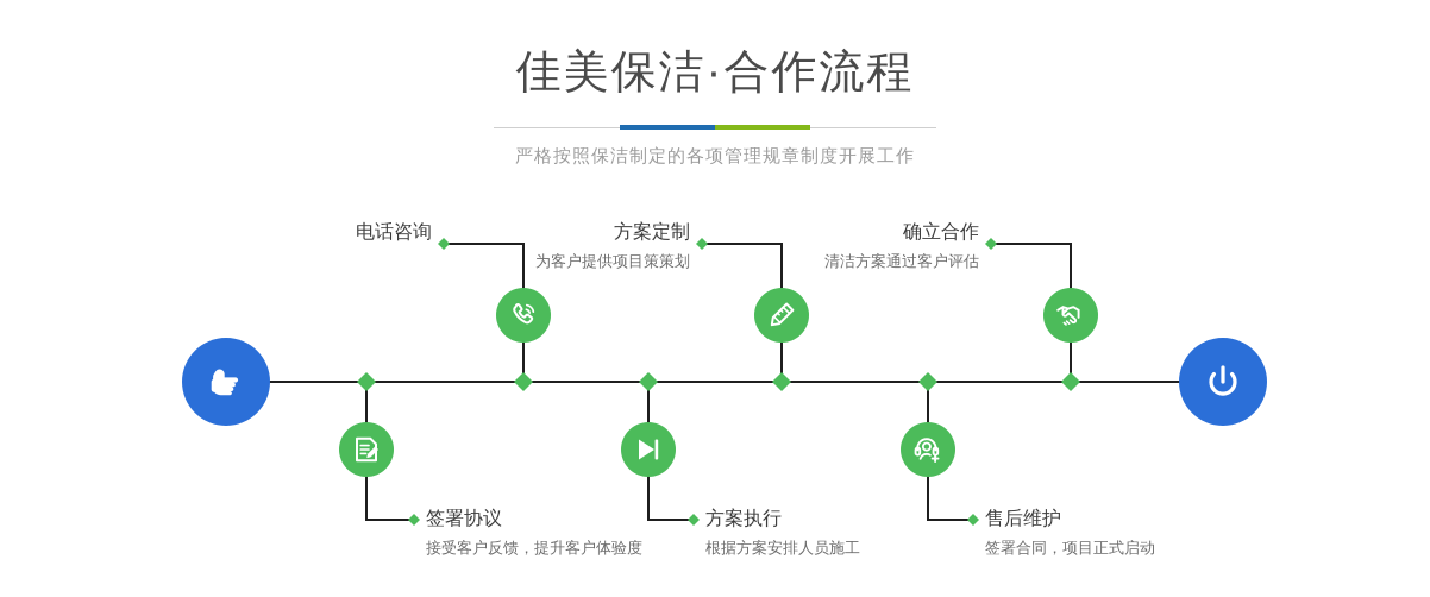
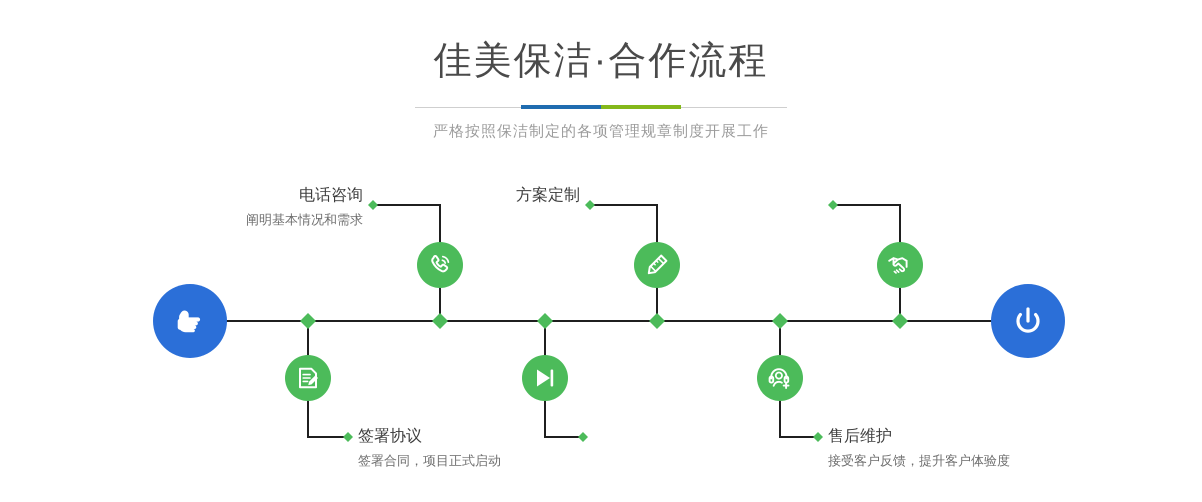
  佳美保洁·合作流程
  严格按照保洁制定的各项管理规章制度开展工作
  电话咨询
+ 阐明基本情况和需求
  方案定制
- 为客户提供项目策策划
- 确立合作
- 清洁方案通过客户评估
  签署协议
- 接受客户反馈，提升客户体验度
+ 签署合同，项目正式启动
- 方案执行
- 根据方案安排人员施工
  售后维护
- 签署合同，项目正式启动
+ 接受客户反馈，提升客户体验度
